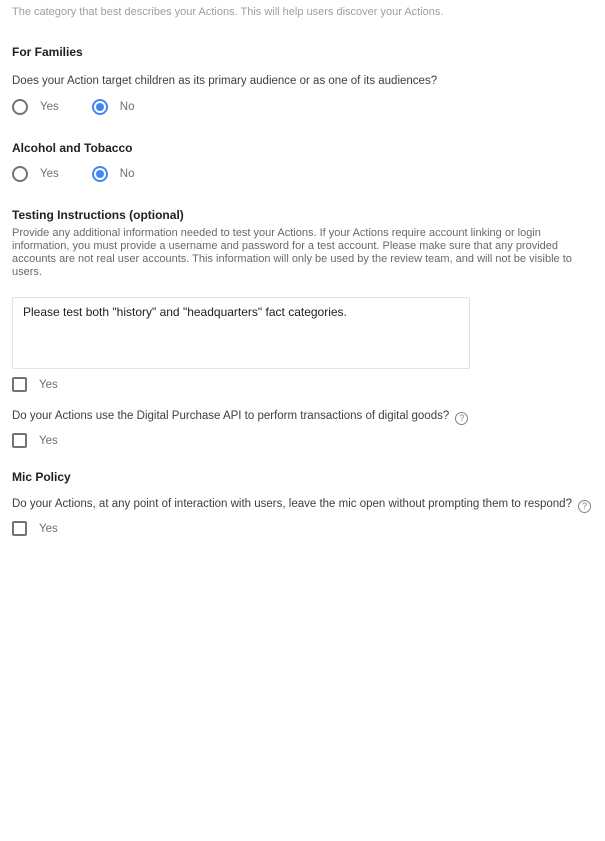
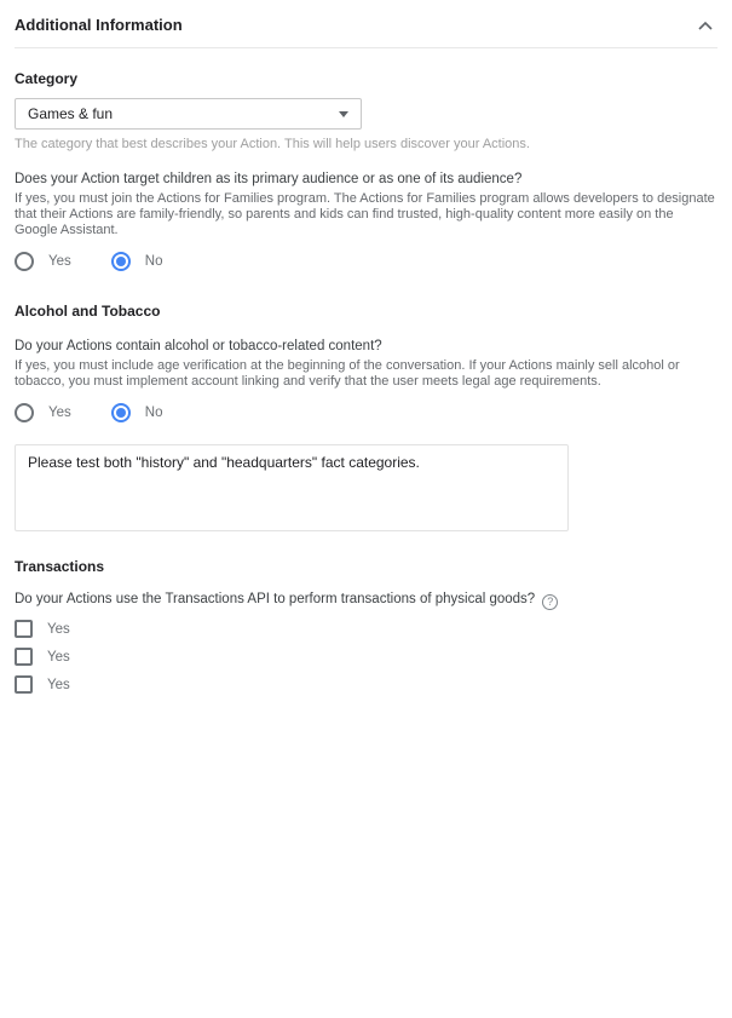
+ Additional Information
+ Category
+ Games & fun
- The category that best describes your Actions. This will help users discover your Actions.
+ The category that best describes your Action. This will help users discover your Actions.
- For Families
- Does your Action target children as its primary audience or as one of its audiences?
+ Does your Action target children as its primary audience or as one of its audience?
+ If yes, you must join the Actions for Families program. The Actions for Families program allows developers to designate that their Actions are family-friendly, so parents and kids can find trusted, high-quality content more easily on the Google Assistant.
  Yes
  No
  Alcohol and Tobacco
+ Do your Actions contain alcohol or tobacco-related content?
+ If yes, you must include age verification at the beginning of the conversation. If your Actions mainly sell alcohol or tobacco, you must implement account linking and verify that the user meets legal age requirements.
  Yes
  No
- Testing Instructions (optional)
- Provide any additional information needed to test your Actions. If your Actions require account linking or login information, you must provide a username and password for a test account. Please make sure that any provided accounts are not real user accounts. This information will only be used by the review team, and will not be visible to users.
  Please test both "history" and "headquarters" fact categories.
+ Transactions
+ Do your Actions use the Transactions API to perform transactions of physical goods? ?
  Yes
- Do your Actions use the Digital Purchase API to perform transactions of digital goods? ?
  Yes
- Mic Policy
- Do your Actions, at any point of interaction with users, leave the mic open without prompting them to respond? ?
  Yes
